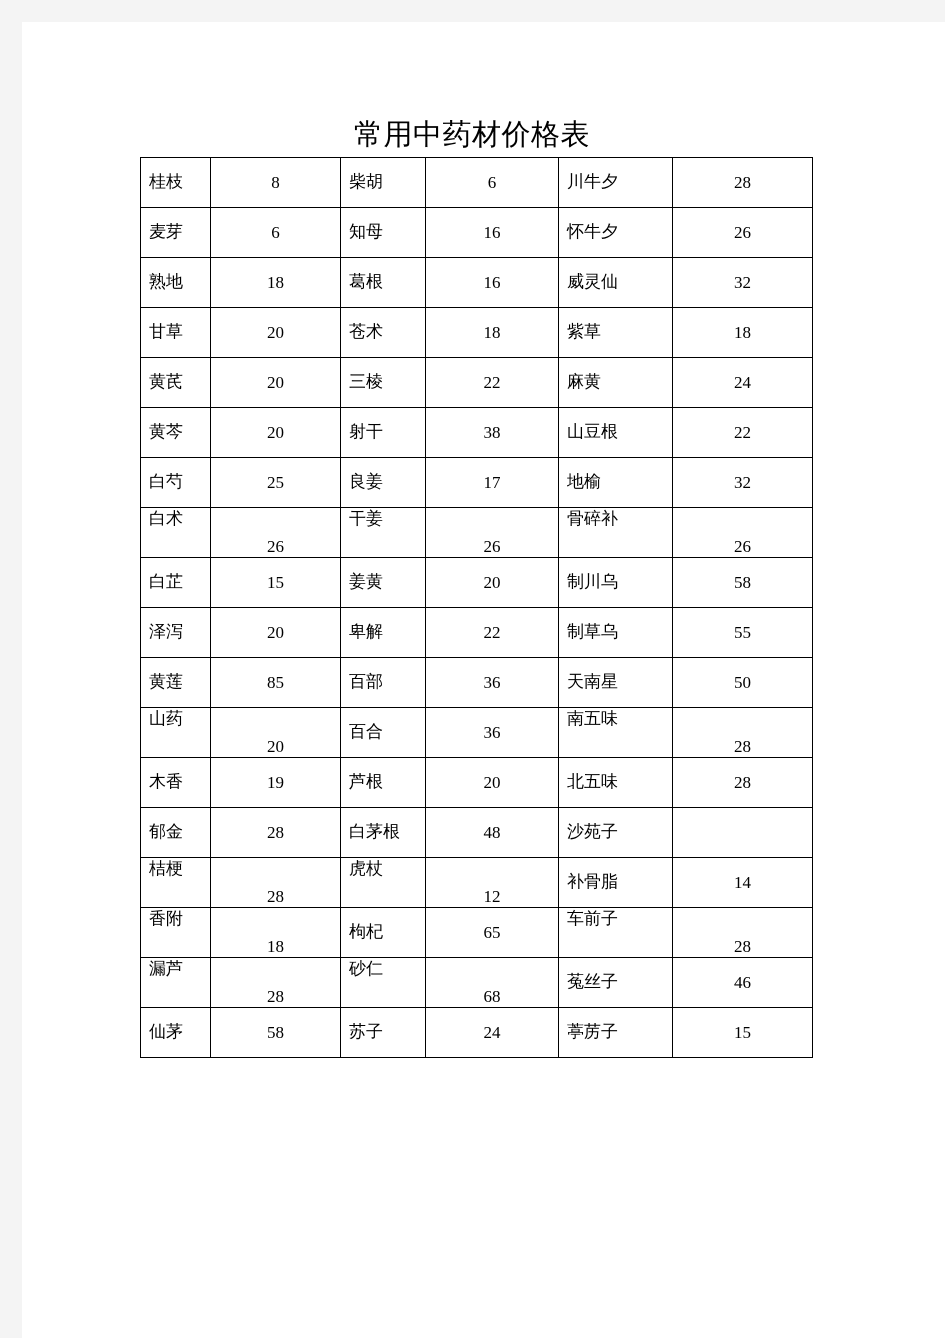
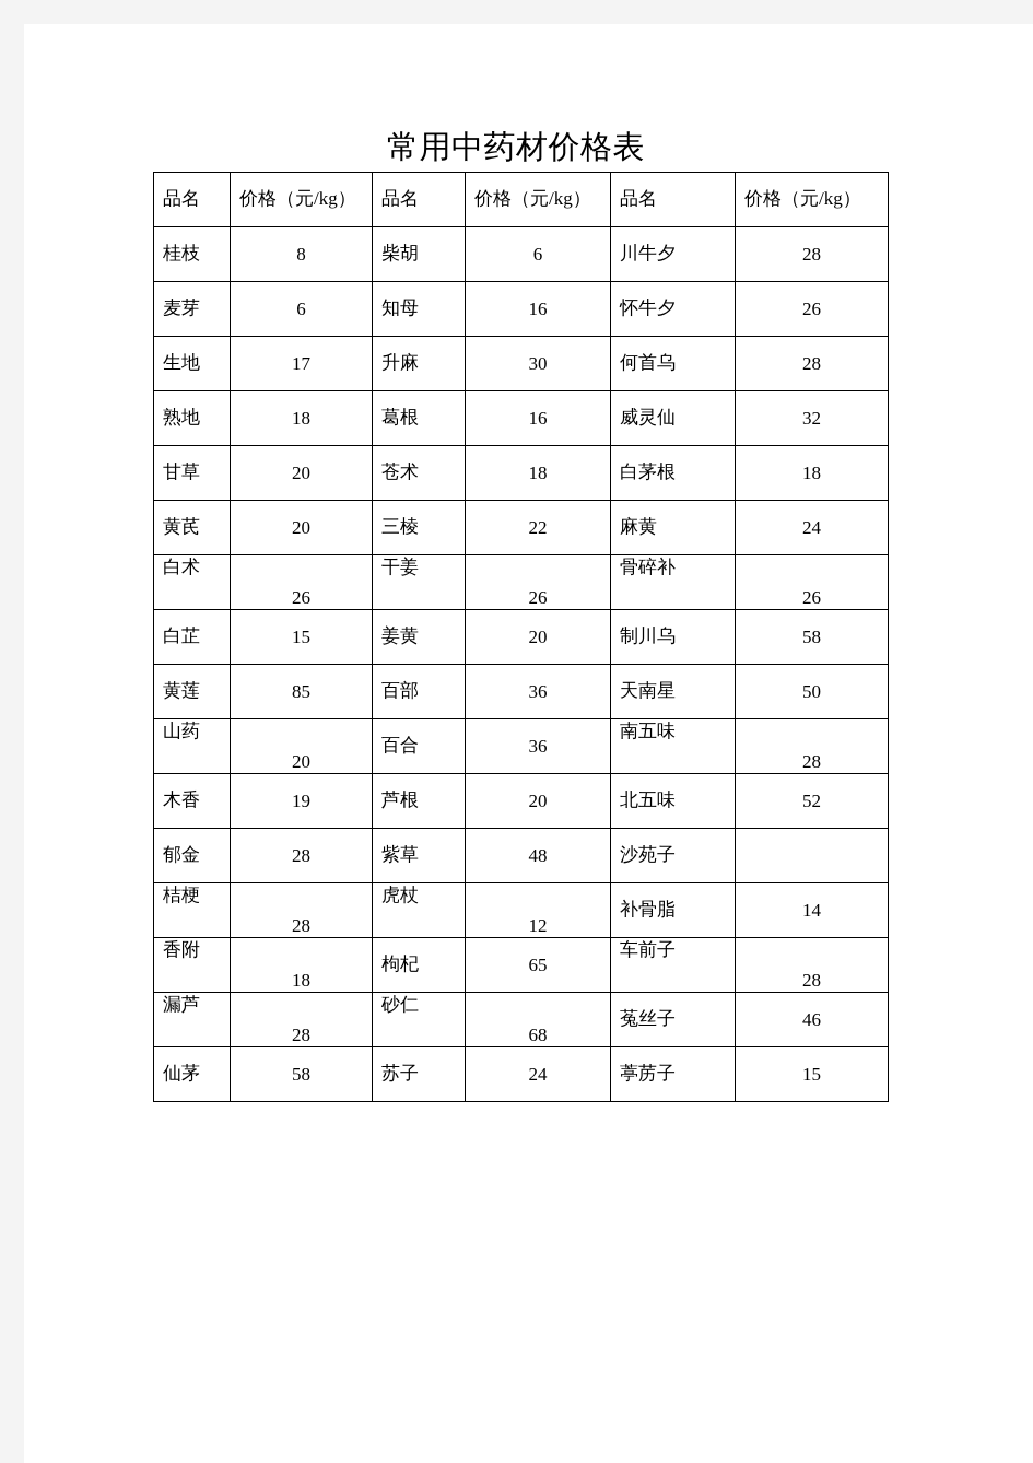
  常用中药材价格表
+ 品名	价格（元/kg）	品名	价格（元/kg）	品名	价格（元/kg）
  桂枝	8	柴胡	6	川牛夕	28
  麦芽	6	知母	16	怀牛夕	26
+ 生地	17	升麻	30	何首乌	28
  熟地	18	葛根	16	威灵仙	32
- 甘草	20	苍术	18	紫草	18
+ 甘草	20	苍术	18	白茅根	18
  黄芪	20	三棱	22	麻黄	24
- 黄芩	20	射干	38	山豆根	22
- 白芍	25	良姜	17	地榆	32
  白术	26	干姜	26	骨碎补	26
  白芷	15	姜黄	20	制川乌	58
- 泽泻	20	卑解	22	制草乌	55
  黄莲	85	百部	36	天南星	50
  山药	20	百合	36	南五味	28
- 木香	19	芦根	20	北五味	28
+ 木香	19	芦根	20	北五味	52
- 郁金	28	白茅根	48	沙苑子
+ 郁金	28	紫草	48	沙苑子
  桔梗	28	虎杖	12	补骨脂	14
  香附	18	枸杞	65	车前子	28
  漏芦	28	砂仁	68	菟丝子	46
  仙茅	58	苏子	24	葶苈子	15
